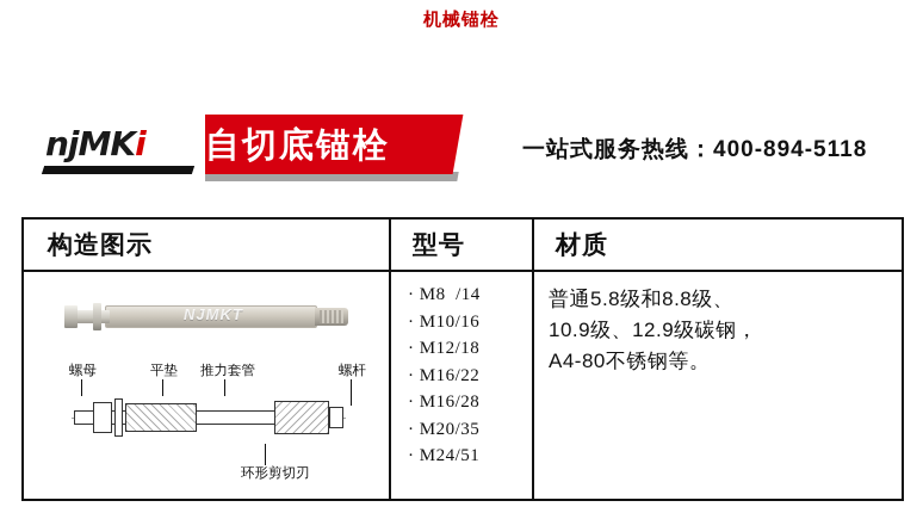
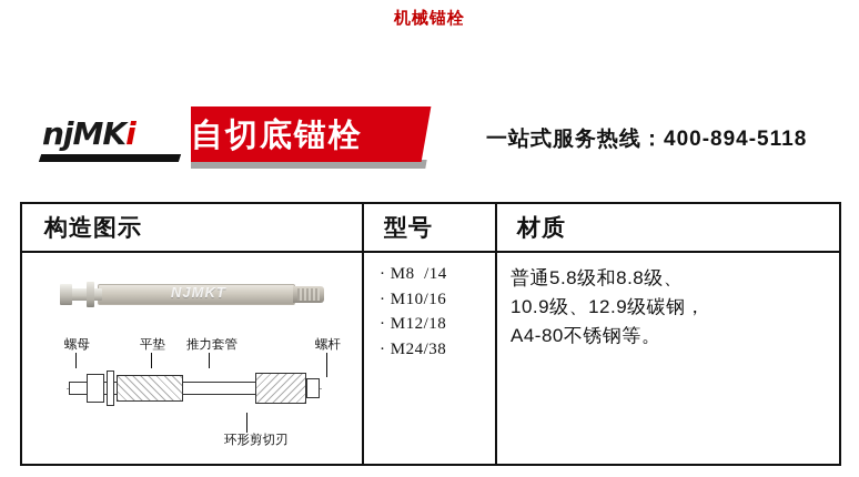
  机械锚栓
  njMKi
  自切底锚栓
  一站式服务热线：400-894-5118
  构造图示
  型号
  材质
  NJMKT
  螺母
  平垫
  推力套管
  螺杆
  环形剪切刃
  · M8 /14
  · M10/16
  · M12/18
- · M16/22
- · M16/28
- · M20/35
- · M24/51
+ · M24/38
  普通5.8级和8.8级、
  10.9级、12.9级碳钢，
  A4-80不锈钢等。
